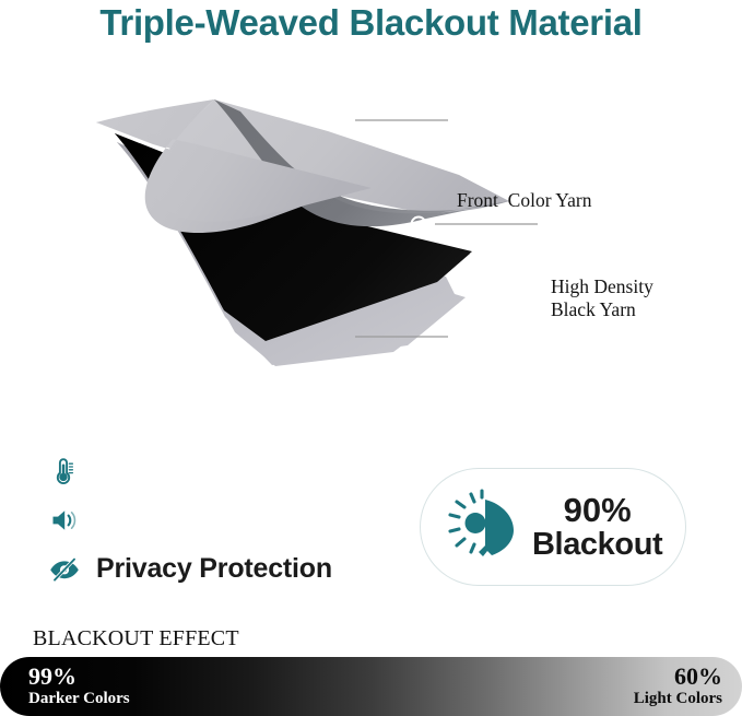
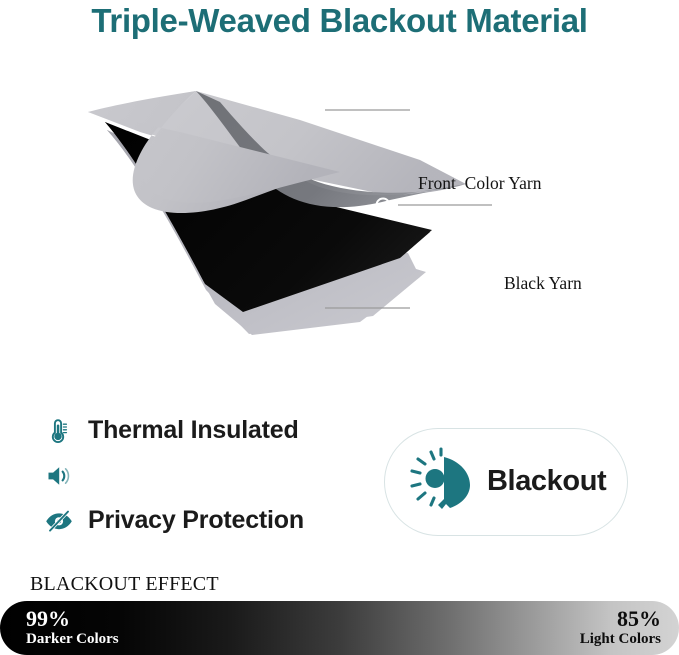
  Triple-Weaved Blackout Material
  Front Color Yarn
- High Density
  Black Yarn
+ Thermal Insulated
  Privacy Protection
- 90%
  Blackout
  BLACKOUT EFFECT
  99%
  Darker Colors
- 60%
+ 85%
  Light Colors
